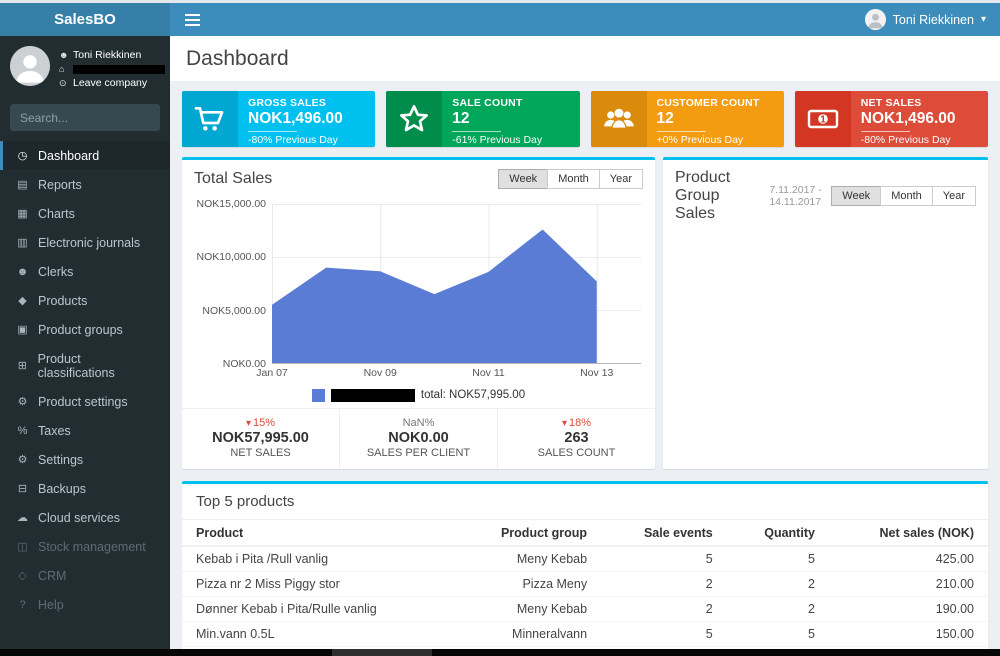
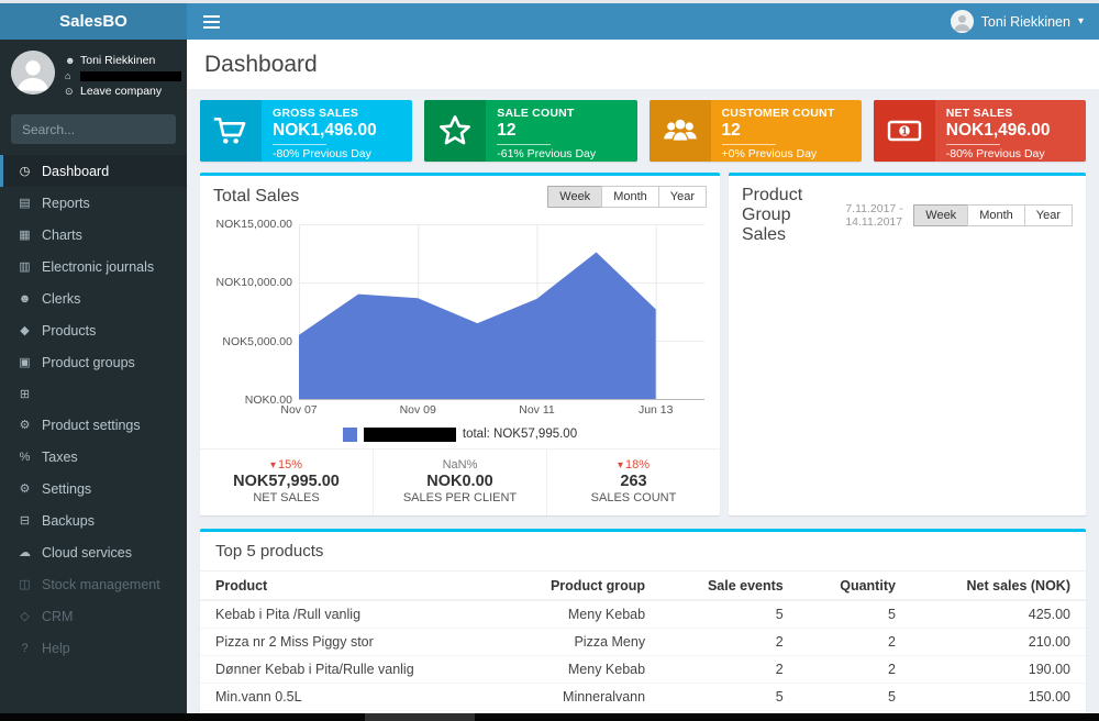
  SalesBO
  Toni Riekkinen
  ▾
  ☻
  Toni Riekkinen
  ⌂
  ⊙
  Leave company
  Search...
  ◷
  Dashboard
  ▤
  Reports
  ▦
  Charts
  ▥
  Electronic journals
  ☻
  Clerks
  ◆
  Products
  ▣
  Product groups
  ⊞
- Product classifications
  ⚙
  Product settings
  %
  Taxes
  ⚙
  Settings
  ⊟
  Backups
  ☁
  Cloud services
  ◫
  Stock management
  ◇
  CRM
  ?
  Help
  Dashboard
  GROSS SALES
  NOK1,496.00
  -80% Previous Day
  SALE COUNT
  12
  -61% Previous Day
  CUSTOMER COUNT
  12
  +0% Previous Day
  1
  NET SALES
  NOK1,496.00
  -80% Previous Day
  Total Sales
  Week
  Month
  Year
  NOK15,000.00
  NOK10,000.00
  NOK5,000.00
  NOK0.00
- Jan 07
+ Nov 07
  Nov 09
  Nov 11
- Nov 13
+ Jun 13
  total: NOK57,995.00
  ▾ 15%
  NOK57,995.00
  NET SALES
  NaN%
  NOK0.00
  SALES PER CLIENT
  ▾ 18%
  263
  SALES COUNT
  Product Group Sales
  7.11.2017 - 14.11.2017
  Week
  Month
  Year
  Top 5 products
  Product	Product group	Sale events	Quantity	Net sales (NOK)
  Kebab i Pita /Rull vanlig	Meny Kebab	5	5	425.00
  Pizza nr 2 Miss Piggy stor	Pizza Meny	2	2	210.00
  Dønner Kebab i Pita/Rulle vanlig	Meny Kebab	2	2	190.00
  Min.vann 0.5L	Minneralvann	5	5	150.00
